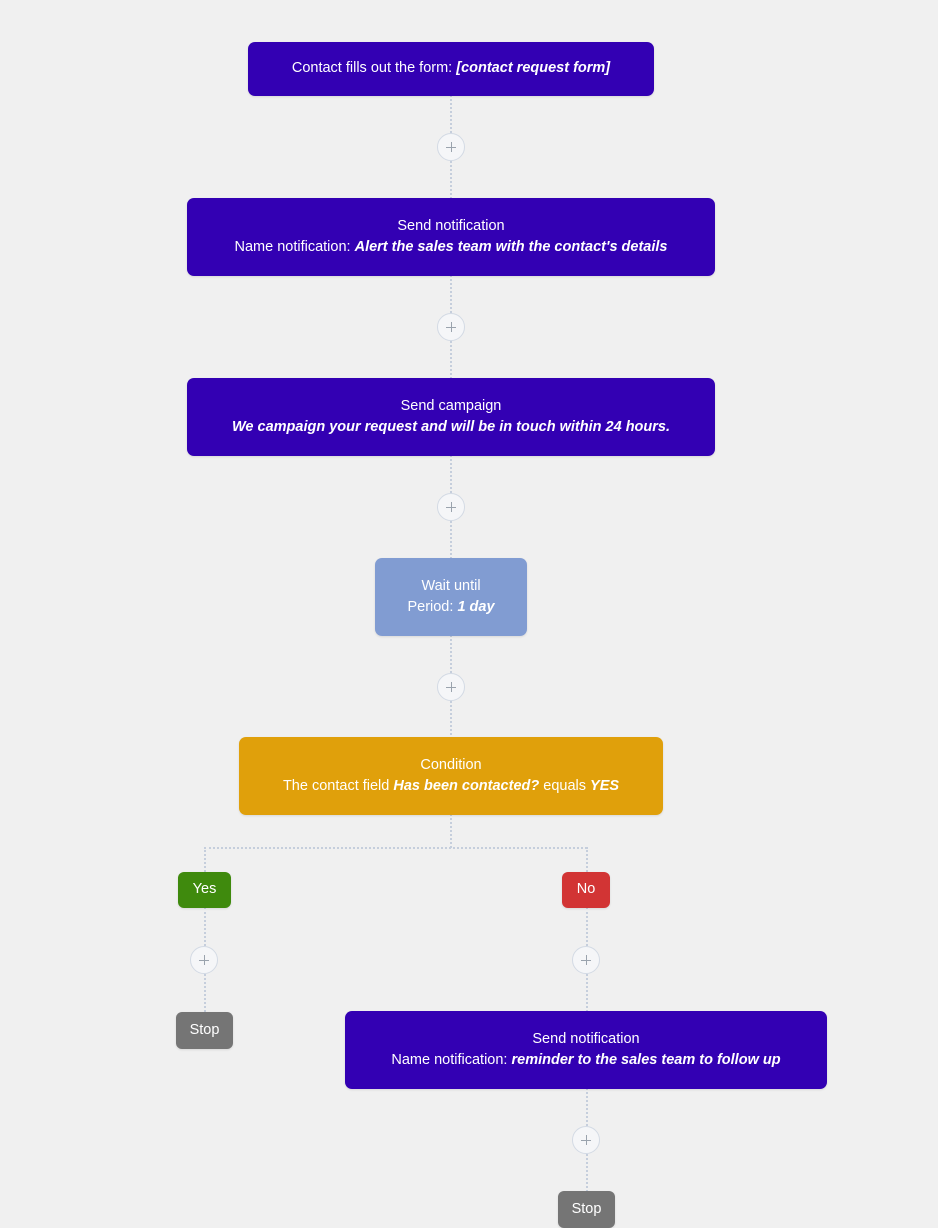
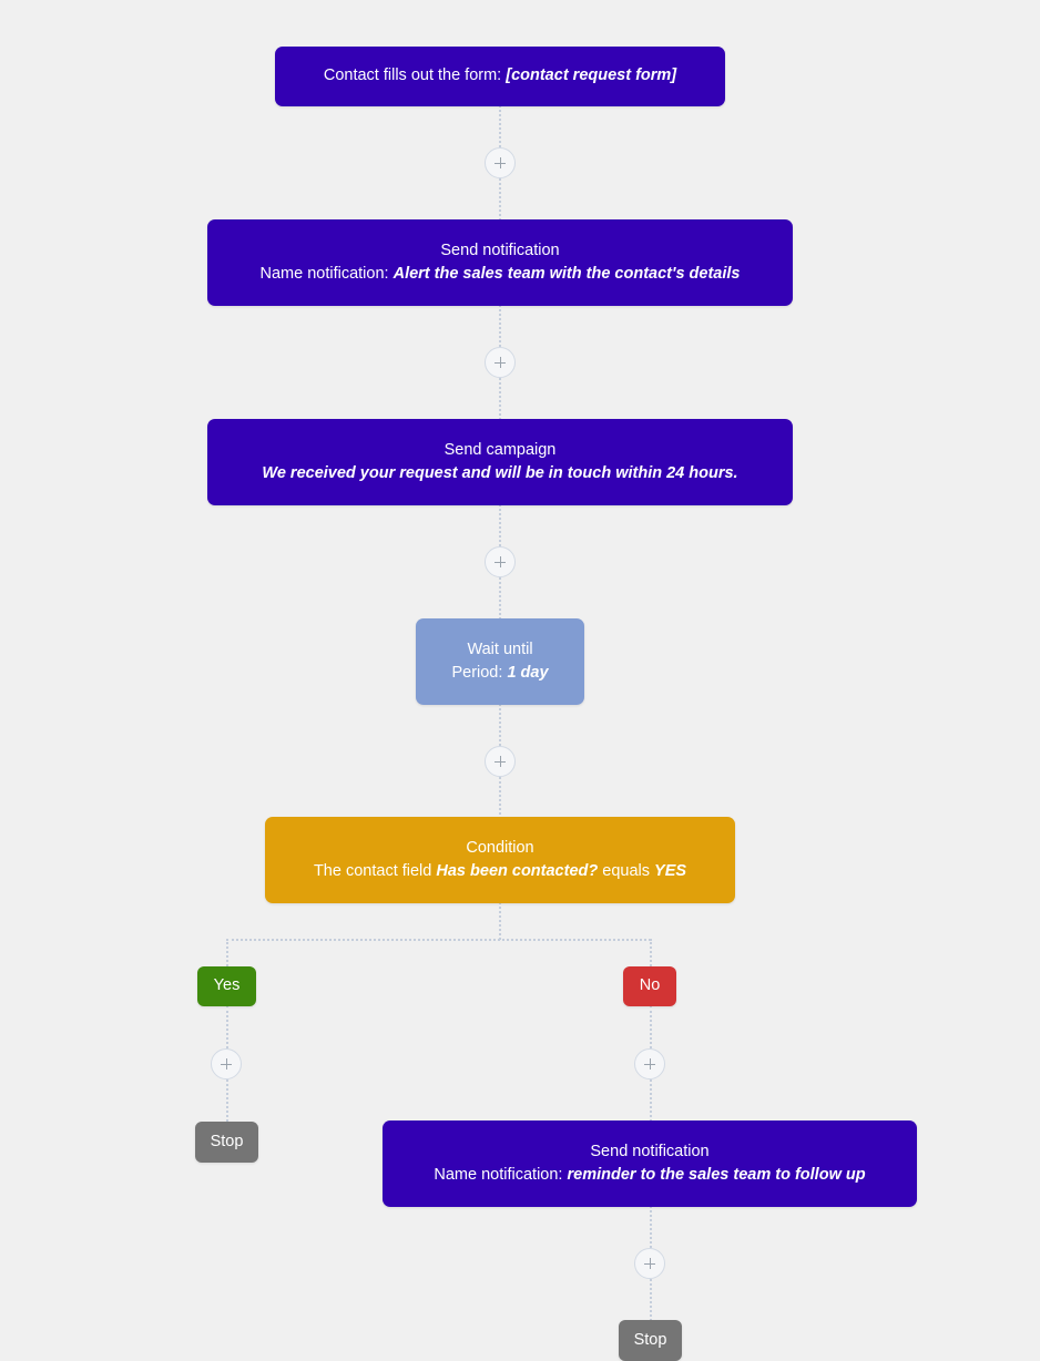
  Contact fills out the form: [contact request form]
  Send notification
  Name notification: Alert the sales team with the contact's details
  Send campaign
- We campaign your request and will be in touch within 24 hours.
+ We received your request and will be in touch within 24 hours.
  Wait until
  Period: 1 day
  Condition
  The contact field Has been contacted? equals YES
  Yes
  No
  Stop
  Send notification
  Name notification: reminder to the sales team to follow up
  Stop
